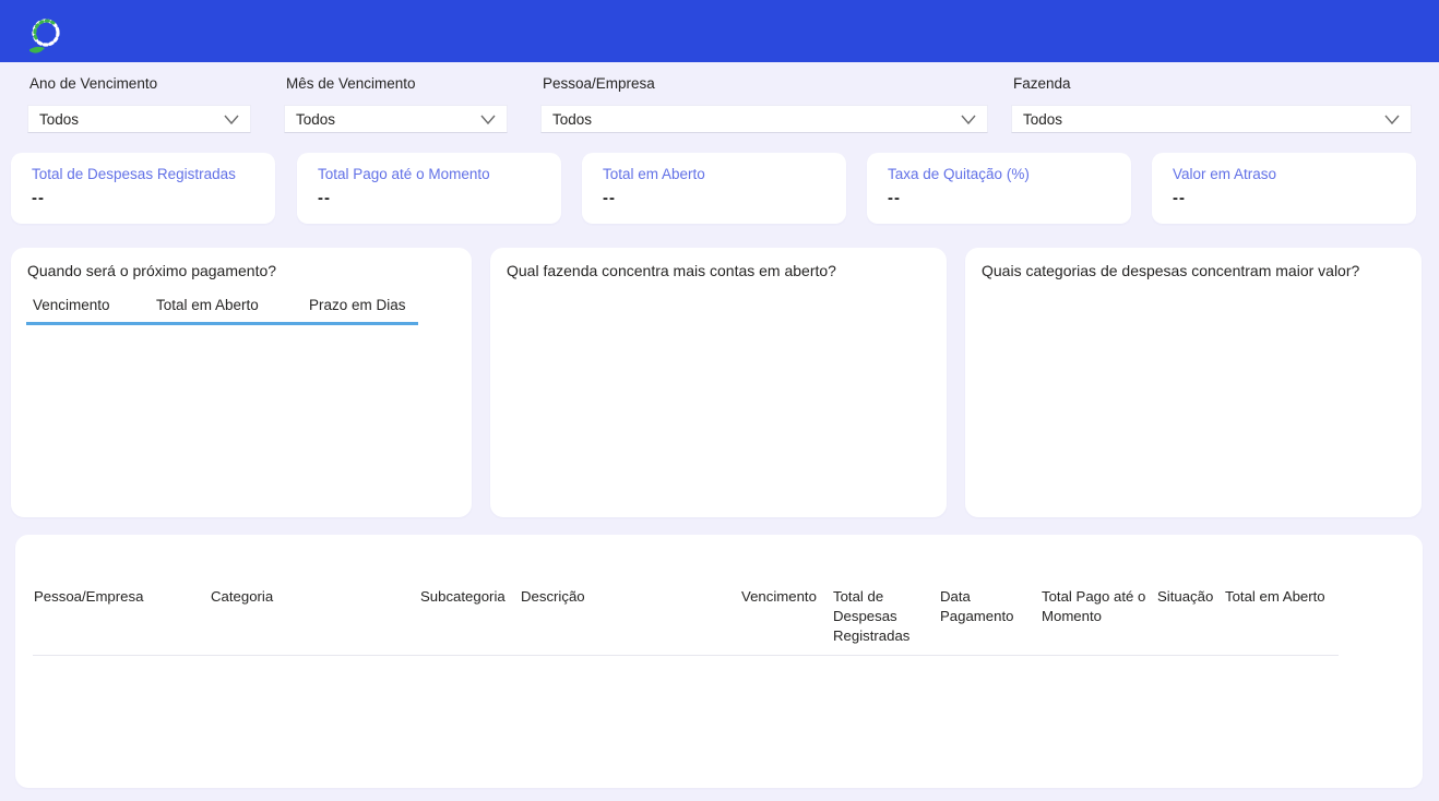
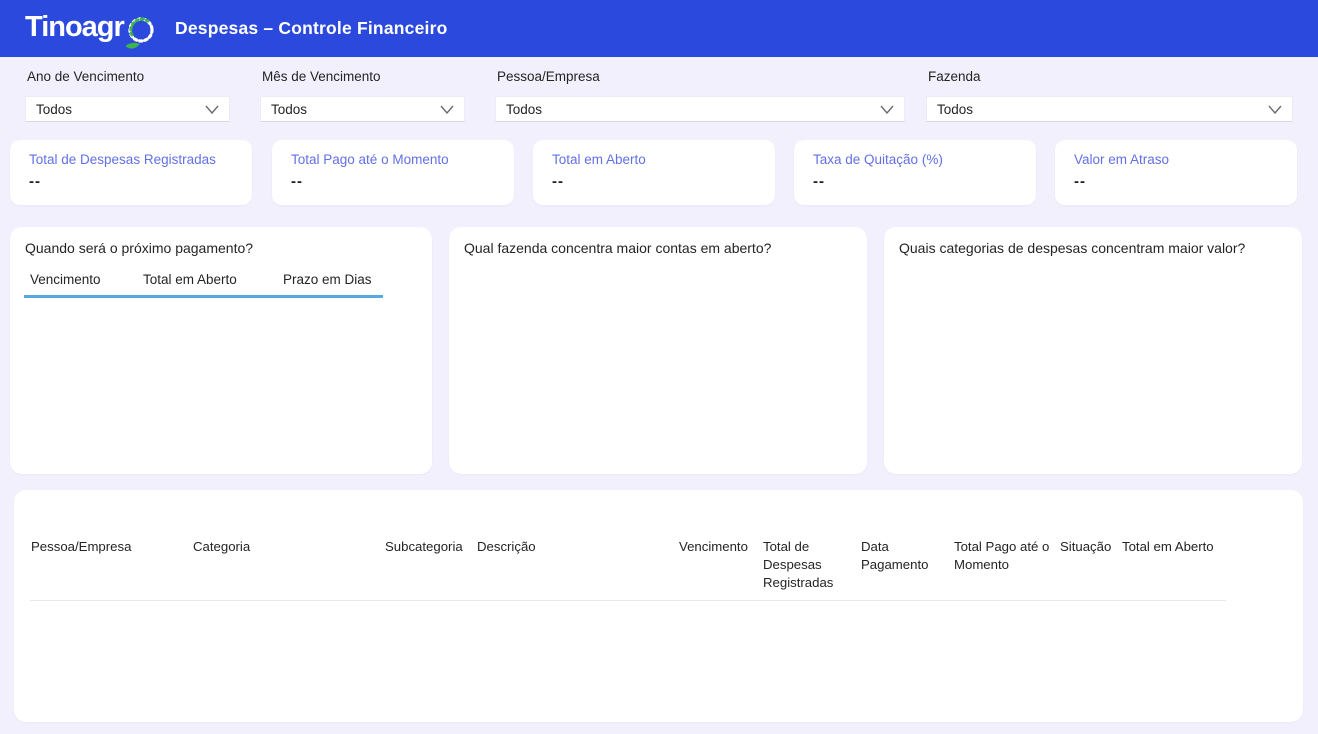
+ Tinoagr
+ Despesas – Controle Financeiro
  Ano de Vencimento
  Mês de Vencimento
  Pessoa/Empresa
  Fazenda
  Todos
  Todos
  Todos
  Todos
  Total de Despesas Registradas
  --
  Total Pago até o Momento
  --
  Total em Aberto
  --
  Taxa de Quitação (%)
  --
  Valor em Atraso
  --
  Quando será o próximo pagamento?
  Vencimento
  Total em Aberto
  Prazo em Dias
- Qual fazenda concentra mais contas em aberto?
+ Qual fazenda concentra maior contas em aberto?
  Quais categorias de despesas concentram maior valor?
  Pessoa/Empresa
  Categoria
  Subcategoria
  Descrição
  Vencimento
  Total de Despesas Registradas
  Data Pagamento
  Total Pago até o Momento
  Situação
  Total em Aberto
